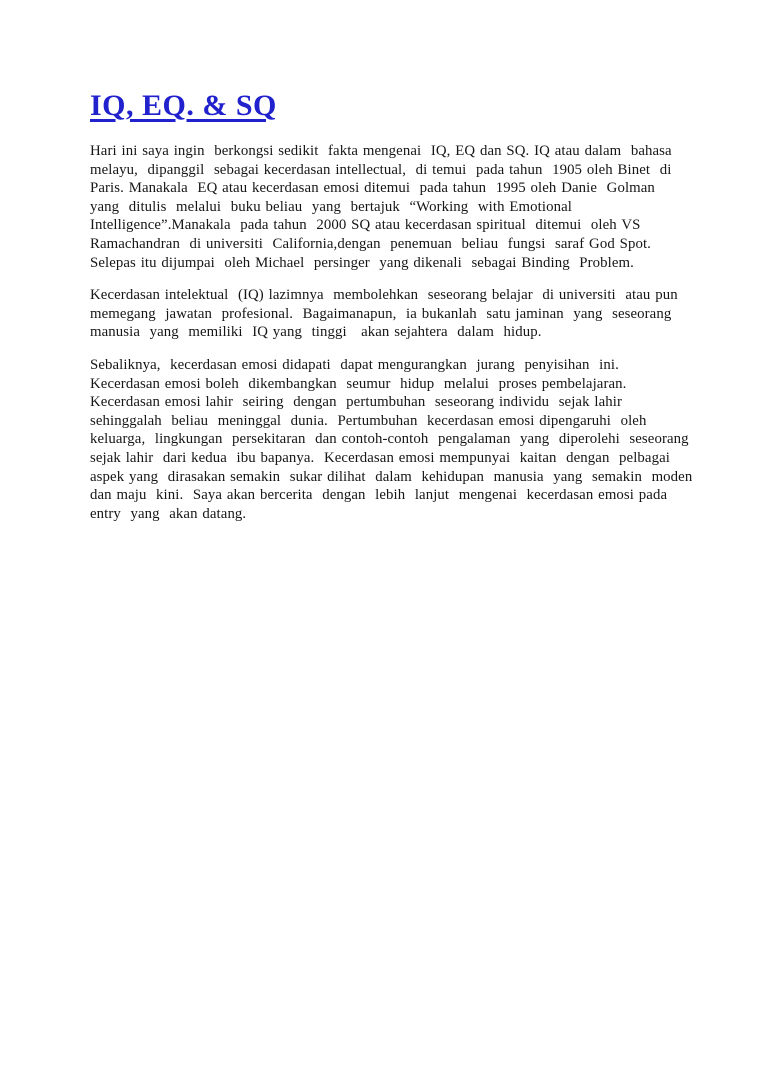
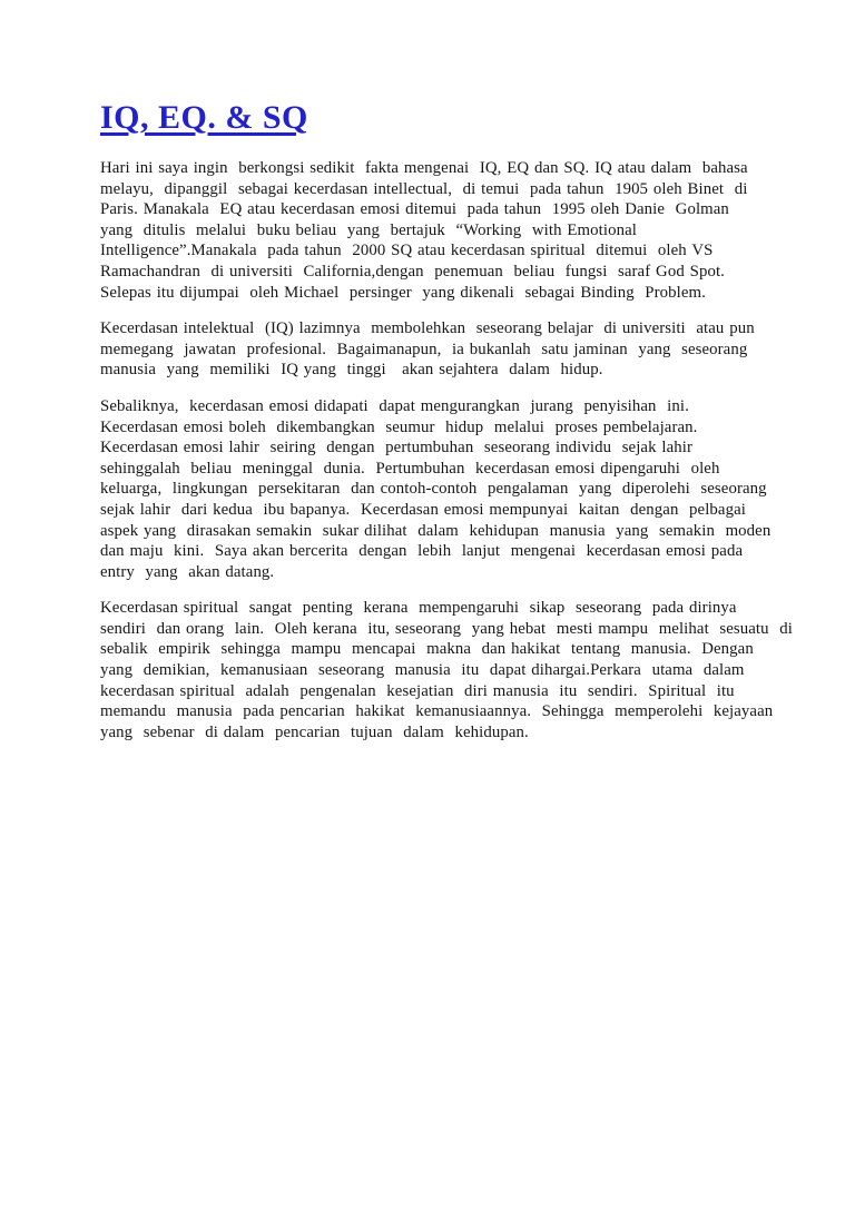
  IQ, EQ. & SQ
  Hari ini saya ingin berkongsi sedikit fakta mengenai IQ, EQ dan SQ. IQ atau dalam bahasa
  melayu, dipanggil sebagai kecerdasan intellectual, di temui pada tahun 1905 oleh Binet di
  Paris. Manakala EQ atau kecerdasan emosi ditemui pada tahun 1995 oleh Danie Golman
  yang ditulis melalui buku beliau yang bertajuk “Working with Emotional
  Intelligence”.Manakala pada tahun 2000 SQ atau kecerdasan spiritual ditemui oleh VS
  Ramachandran di universiti California,dengan penemuan beliau fungsi saraf God Spot.
  Selepas itu dijumpai oleh Michael persinger yang dikenali sebagai Binding Problem.
  Kecerdasan intelektual (IQ) lazimnya membolehkan seseorang belajar di universiti atau pun
  memegang jawatan profesional. Bagaimanapun, ia bukanlah satu jaminan yang seseorang
  manusia yang memiliki IQ yang tinggi akan sejahtera dalam hidup.
  Sebaliknya, kecerdasan emosi didapati dapat mengurangkan jurang penyisihan ini.
  Kecerdasan emosi boleh dikembangkan seumur hidup melalui proses pembelajaran.
  Kecerdasan emosi lahir seiring dengan pertumbuhan seseorang individu sejak lahir
  sehinggalah beliau meninggal dunia. Pertumbuhan kecerdasan emosi dipengaruhi oleh
  keluarga, lingkungan persekitaran dan contoh-contoh pengalaman yang diperolehi seseorang
  sejak lahir dari kedua ibu bapanya. Kecerdasan emosi mempunyai kaitan dengan pelbagai
  aspek yang dirasakan semakin sukar dilihat dalam kehidupan manusia yang semakin moden
  dan maju kini. Saya akan bercerita dengan lebih lanjut mengenai kecerdasan emosi pada
  entry yang akan datang.
+ Kecerdasan spiritual sangat penting kerana mempengaruhi sikap seseorang pada dirinya
+ sendiri dan orang lain. Oleh kerana itu, seseorang yang hebat mesti mampu melihat sesuatu di
+ sebalik empirik sehingga mampu mencapai makna dan hakikat tentang manusia. Dengan
+ yang demikian, kemanusiaan seseorang manusia itu dapat dihargai.Perkara utama dalam
+ kecerdasan spiritual adalah pengenalan kesejatian diri manusia itu sendiri. Spiritual itu
+ memandu manusia pada pencarian hakikat kemanusiaannya. Sehingga memperolehi kejayaan
+ yang sebenar di dalam pencarian tujuan dalam kehidupan.
